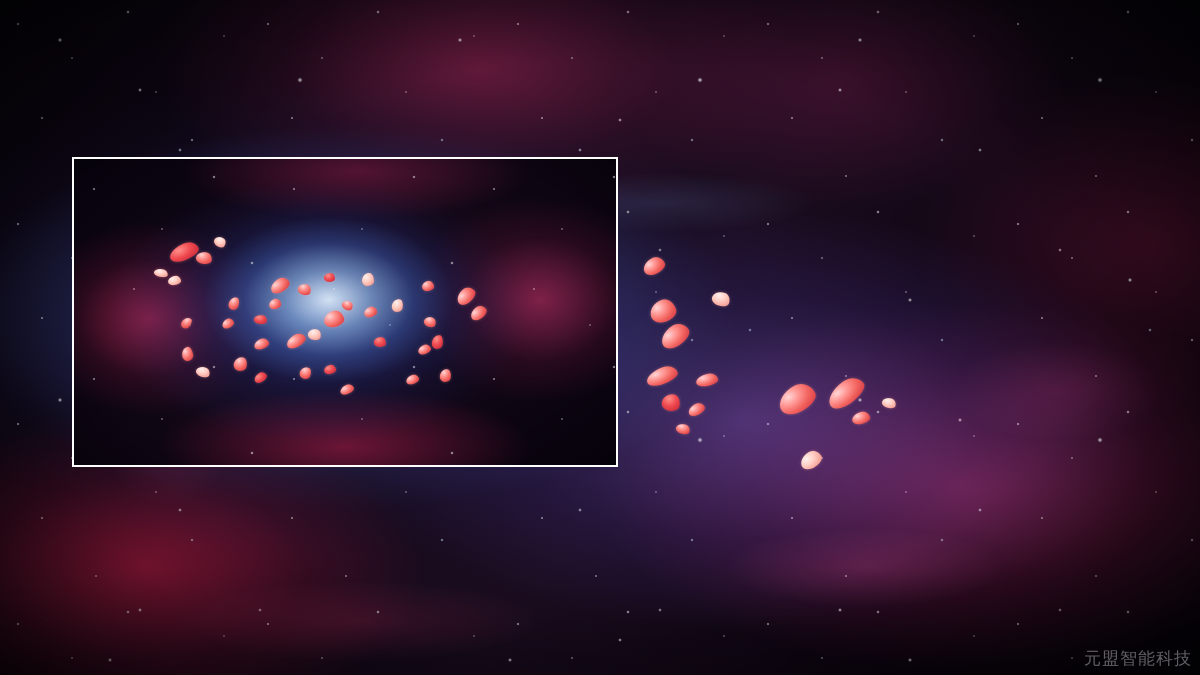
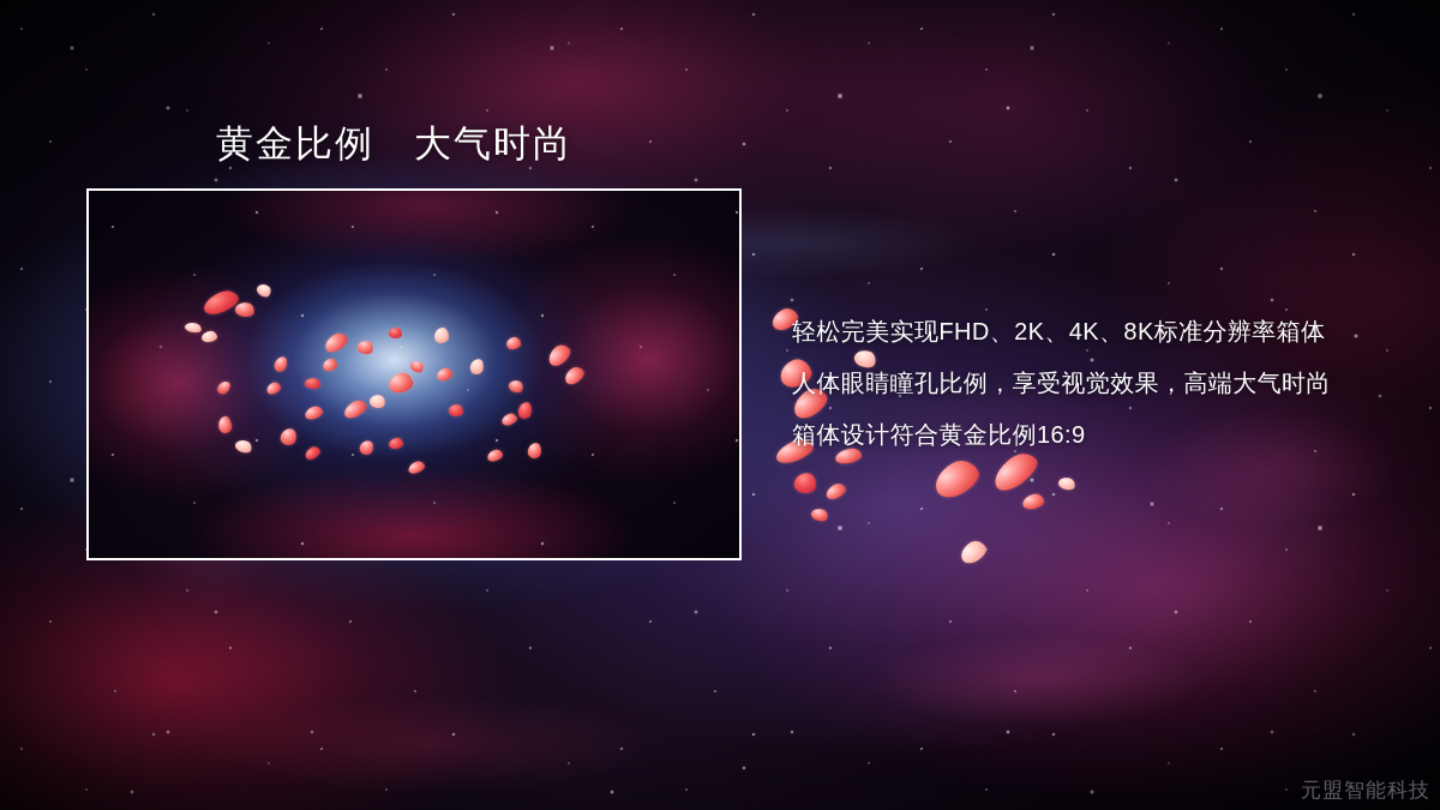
+ 黄金比例 大气时尚
+ 轻松完美实现FHD、2K、4K、8K标准分辨率箱体
+ 人体眼睛瞳孔比例，享受视觉效果，高端大气时尚
+ 箱体设计符合黄金比例16:9
  元盟智能科技
